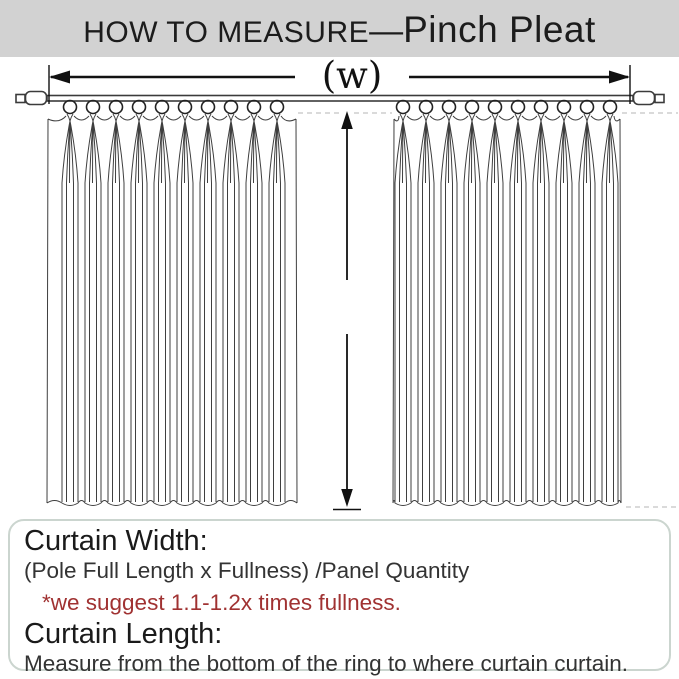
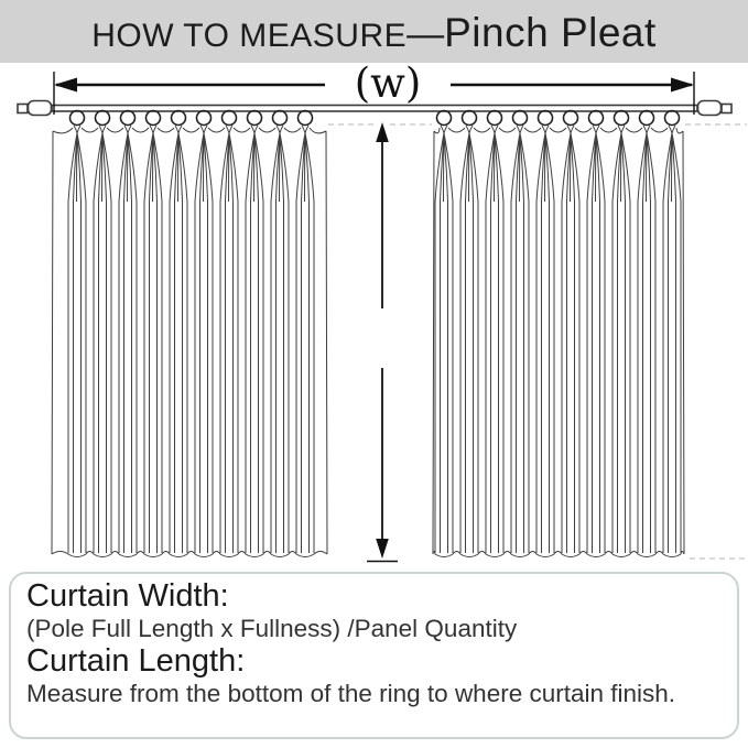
  HOW TO MEASURE
  —
  Pinch Pleat
  (w)
  Curtain Width:
  (Pole Full Length x Fullness) /Panel Quantity
- *we suggest 1.1-1.2x times fullness.
  Curtain Length:
- Measure from the bottom of the ring to where curtain curtain.
+ Measure from the bottom of the ring to where curtain finish.
